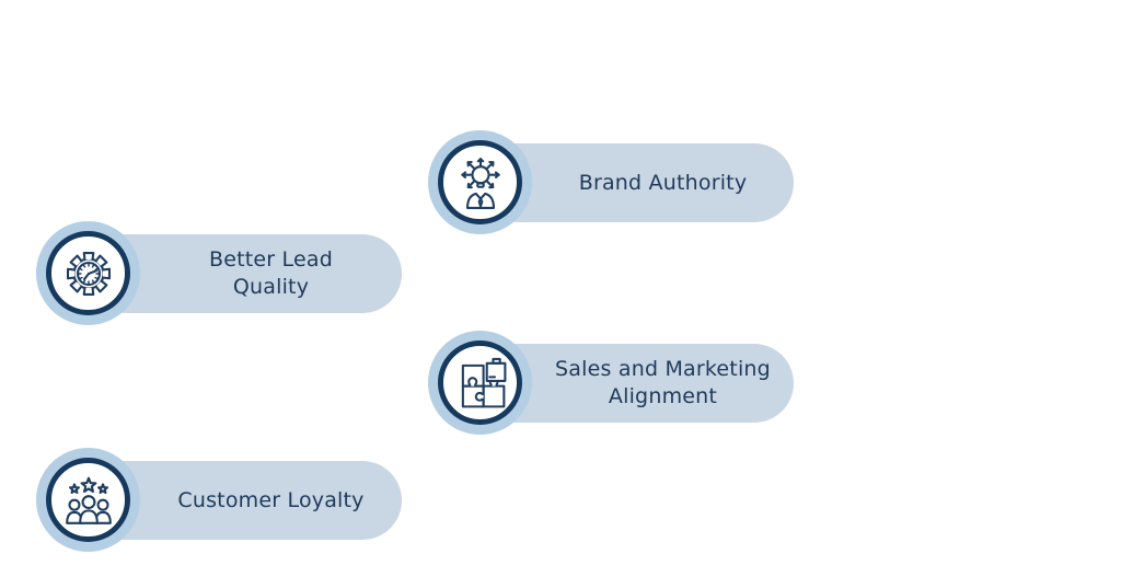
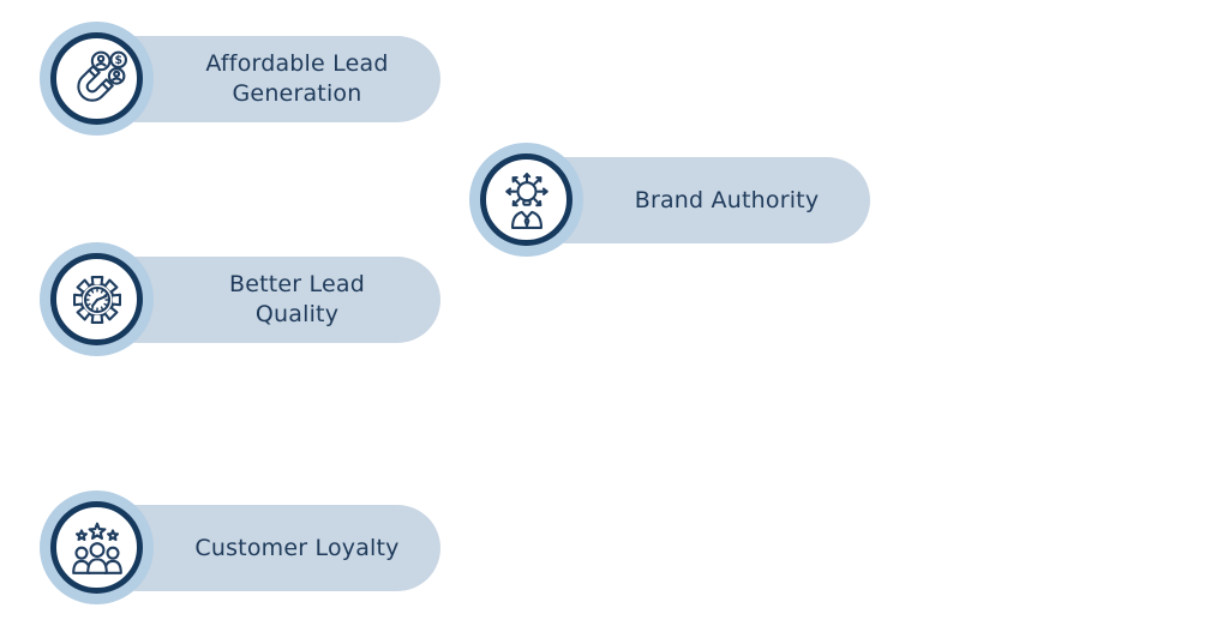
+ Affordable Lead
+ Generation
+ $
  Brand Authority
  Better Lead
  Quality
- Sales and Marketing
- Alignment
  Customer Loyalty
